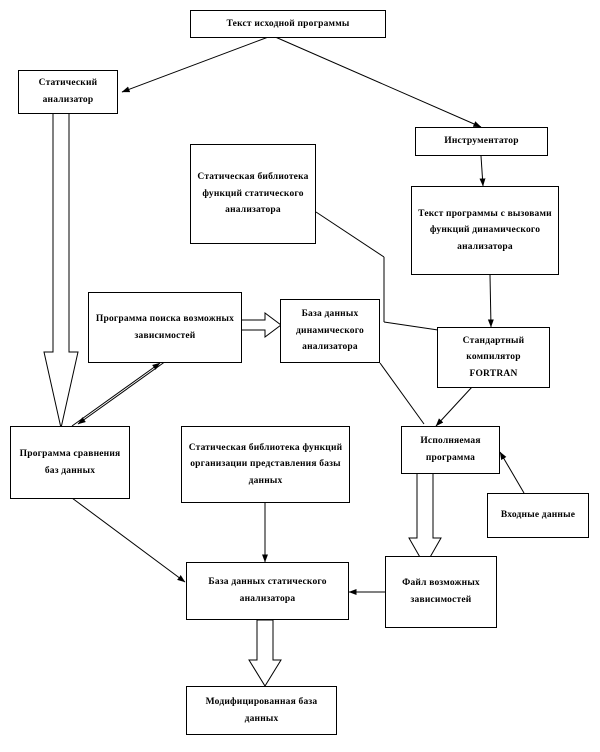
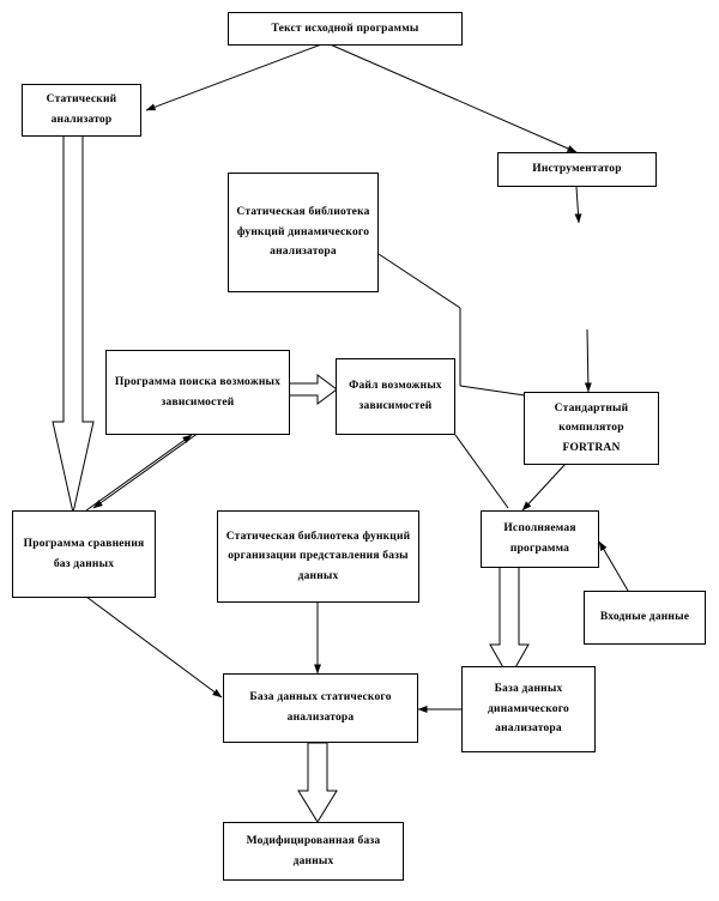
  Текст исходной программы
  Статический анализатор
  Инструментатор
- Статическая библиотека функций статического анализатора
+ Статическая библиотека функций динамического анализатора
- Текст программы с вызовами функций динамического анализатора
  Программа поиска возможных зависимостей
- База данных динамического анализатора
+ Файл возможных зависимостей
  Стандартный компилятор FORTRAN
  Программа сравнения баз данных
  Статическая библиотека функций организации представления базы данных
  Исполняемая программа
  Входные данные
  База данных статического анализатора
- Файл возможных зависимостей
+ База данных динамического анализатора
  Модифицированная база данных
